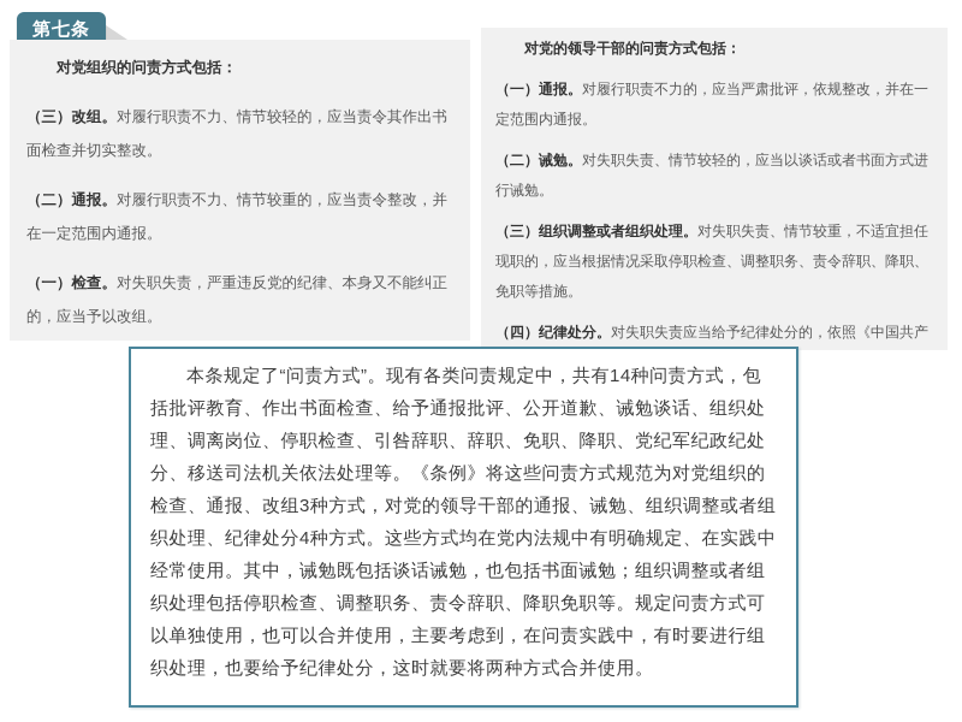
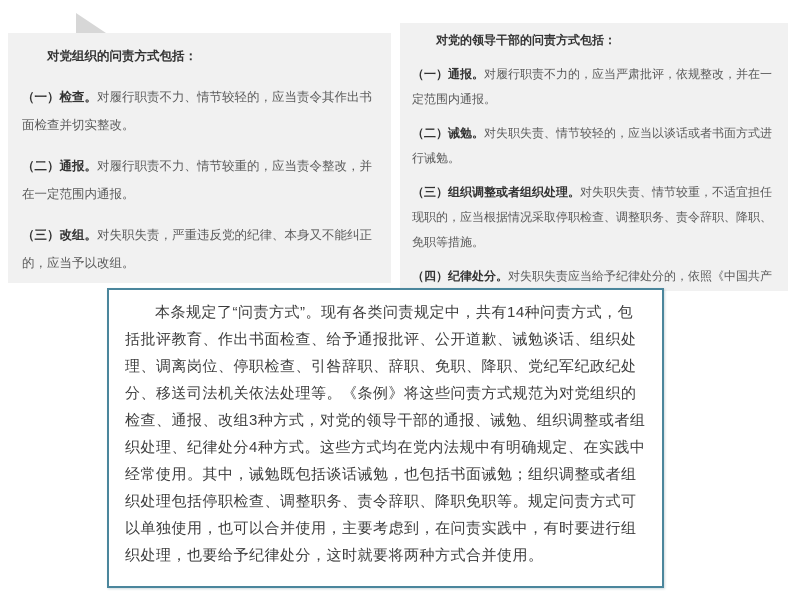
- 第七条
  对党组织的问责方式包括：
- （三）改组。对履行职责不力、情节较轻的，应当责令其作出书面检查并切实整改。
+ （一）检查。对履行职责不力、情节较轻的，应当责令其作出书面检查并切实整改。
  （二）通报。对履行职责不力、情节较重的，应当责令整改，并在一定范围内通报。
- （一）检查。对失职失责，严重违反党的纪律、本身又不能纠正的，应当予以改组。
+ （三）改组。对失职失责，严重违反党的纪律、本身又不能纠正的，应当予以改组。
  对党的领导干部的问责方式包括：
  （一）通报。对履行职责不力的，应当严肃批评，依规整改，并在一定范围内通报。
  （二）诫勉。对失职失责、情节较轻的，应当以谈话或者书面方式进行诫勉。
  （三）组织调整或者组织处理。对失职失责、情节较重，不适宜担任现职的，应当根据情况采取停职检查、调整职务、责令辞职、降职、免职等措施。
  本条规定了“问责方式”。现有各类问责规定中，共有14种问责方式，包括批评教育、作出书面检查、给予通报批评、公开道歉、诫勉谈话、组织处理、调离岗位、停职检查、引咎辞职、辞职、免职、降职、党纪军纪政纪处分、移送司法机关依法处理等。《条例》将这些问责方式规范为对党组织的检查、通报、改组3种方式，对党的领导干部的通报、诫勉、组织调整或者组织处理、纪律处分4种方式。这些方式均在党内法规中有明确规定、在实践中经常使用。其中，诫勉既包括谈话诫勉，也包括书面诫勉；组织调整或者组织处理包括停职检查、调整职务、责令辞职、降职免职等。规定问责方式可以单独使用，也可以合并使用，主要考虑到，在问责实践中，有时要进行组织处理，也要给予纪律处分，这时就要将两种方式合并使用。
